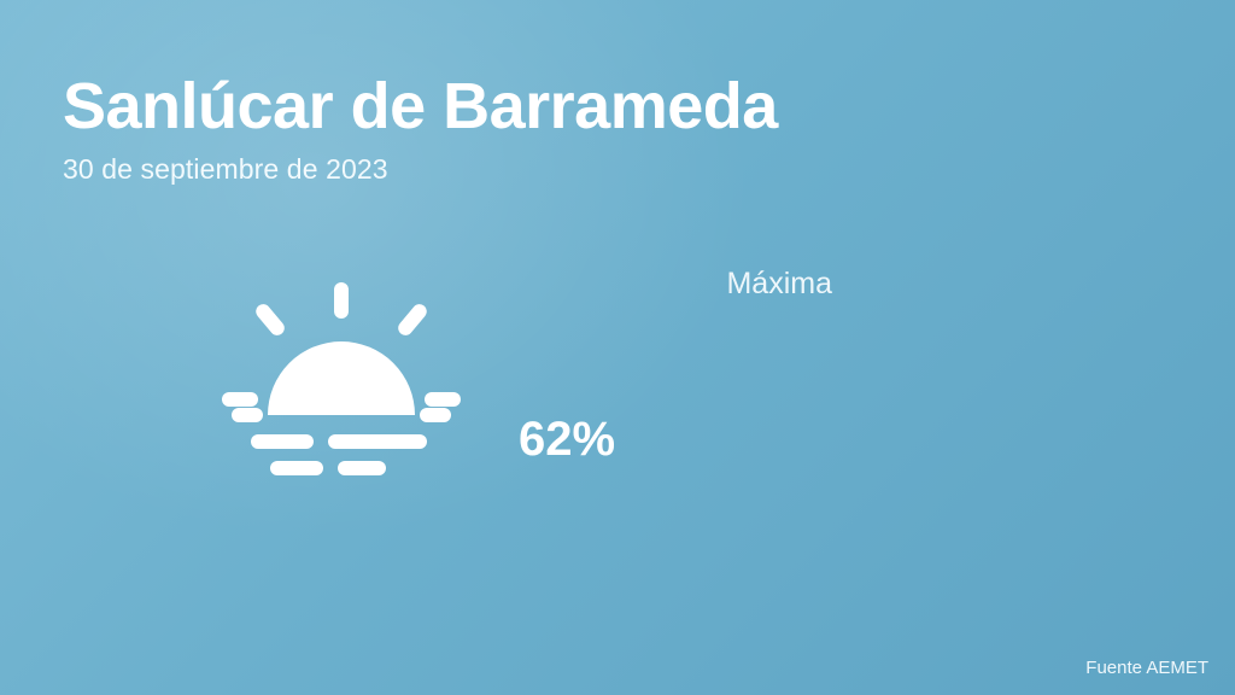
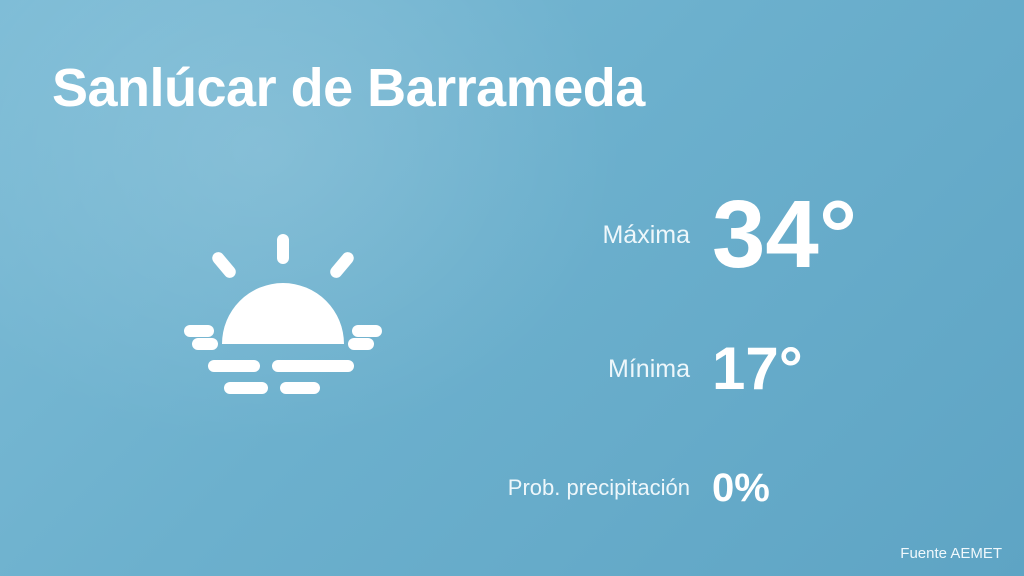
  Sanlúcar de Barrameda
- 30 de septiembre de 2023
  Máxima
+ 34°
+ Mínima
+ 17°
+ Prob. precipitación
- 62%
+ 0%
  Fuente AEMET
